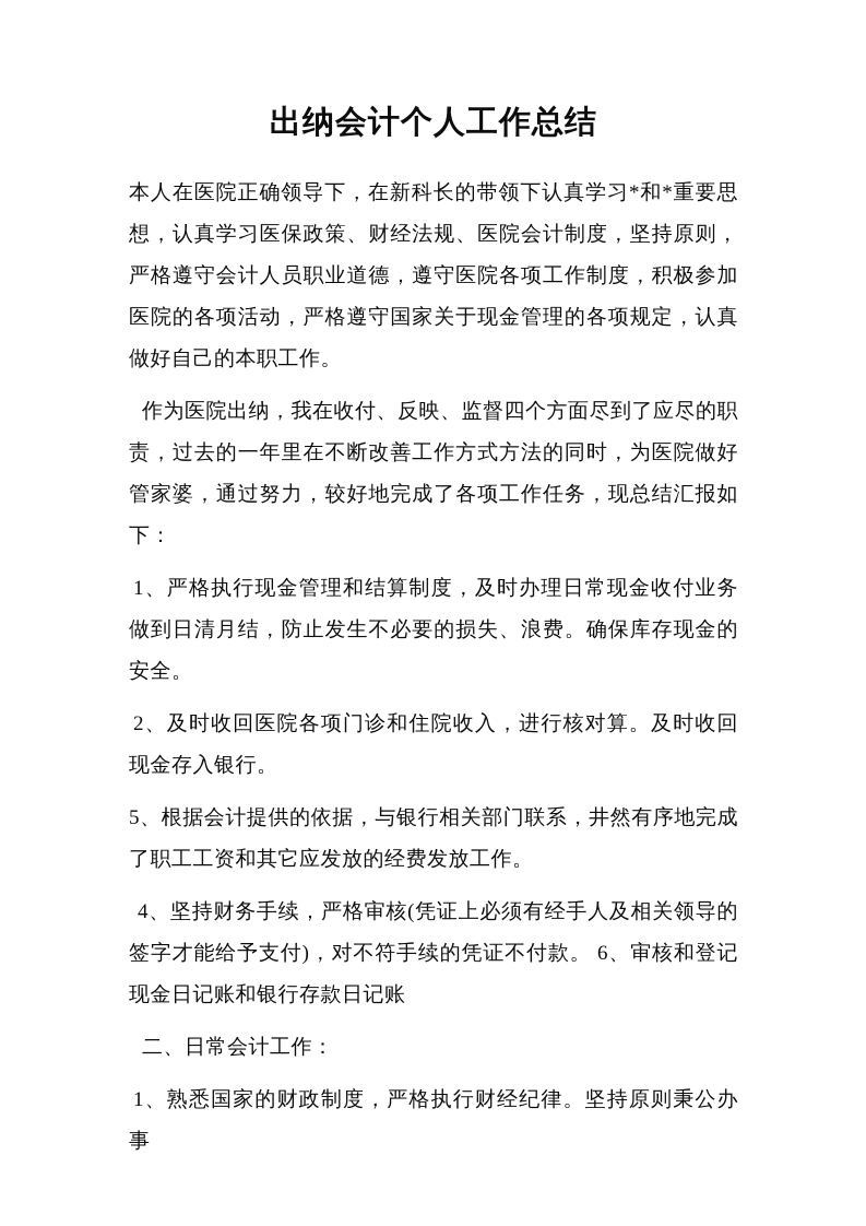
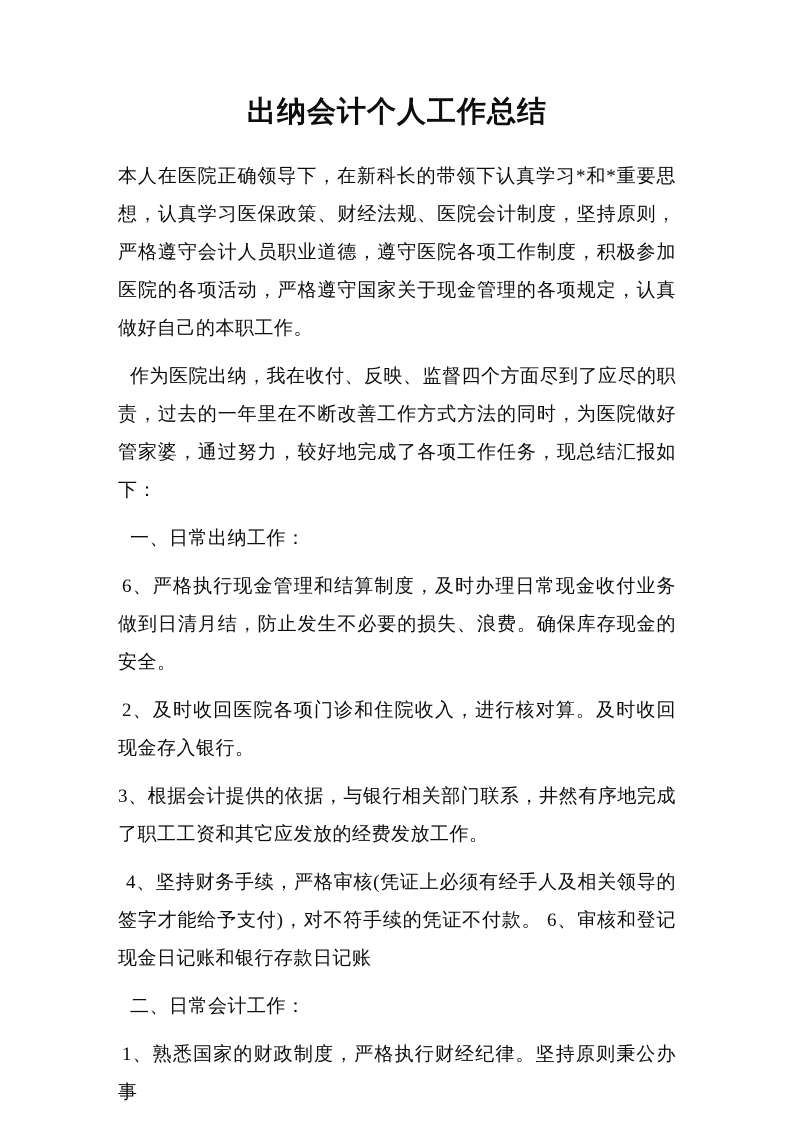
  出纳会计个人工作总结
  本人在医院正确领导下，在新科长的带领下认真学习*和*重要思想，认真学习医保政策、财经法规、医院会计制度，坚持原则，严格遵守会计人员职业道德，遵守医院各项工作制度，积极参加医院的各项活动，严格遵守国家关于现金管理的各项规定，认真做好自己的本职工作。
  作为医院出纳，我在收付、反映、监督四个方面尽到了应尽的职责，过去的一年里在不断改善工作方式方法的同时，为医院做好管家婆，通过努力，较好地完成了各项工作任务，现总结汇报如下：
+ 一、日常出纳工作：
- 1、严格执行现金管理和结算制度，及时办理日常现金收付业务做到日清月结，防止发生不必要的损失、浪费。确保库存现金的安全。
+ 6、严格执行现金管理和结算制度，及时办理日常现金收付业务做到日清月结，防止发生不必要的损失、浪费。确保库存现金的安全。
  2、及时收回医院各项门诊和住院收入，进行核对算。及时收回现金存入银行。
- 5、根据会计提供的依据，与银行相关部门联系，井然有序地完成了职工工资和其它应发放的经费发放工作。
+ 3、根据会计提供的依据，与银行相关部门联系，井然有序地完成了职工工资和其它应发放的经费发放工作。
  4、坚持财务手续，严格审核(凭证上必须有经手人及相关领导的签字才能给予支付)，对不符手续的凭证不付款。 6、审核和登记现金日记账和银行存款日记账
  二、日常会计工作：
  1、熟悉国家的财政制度，严格执行财经纪律。坚持原则秉公办事
